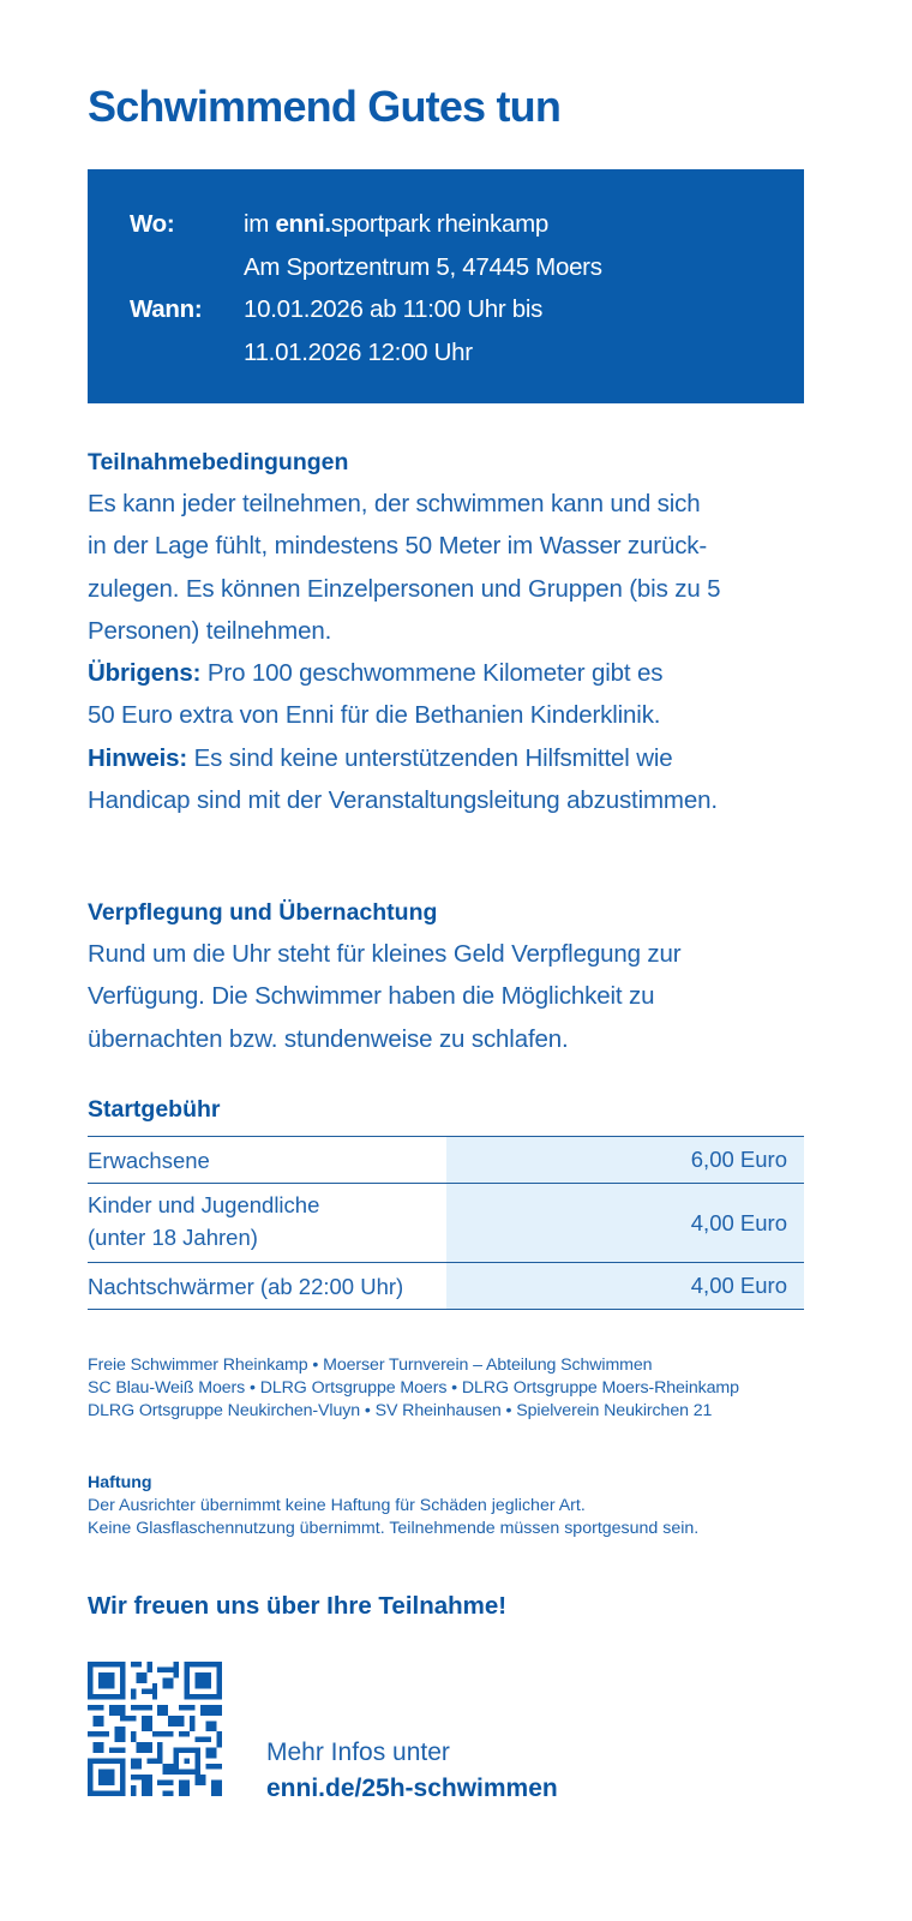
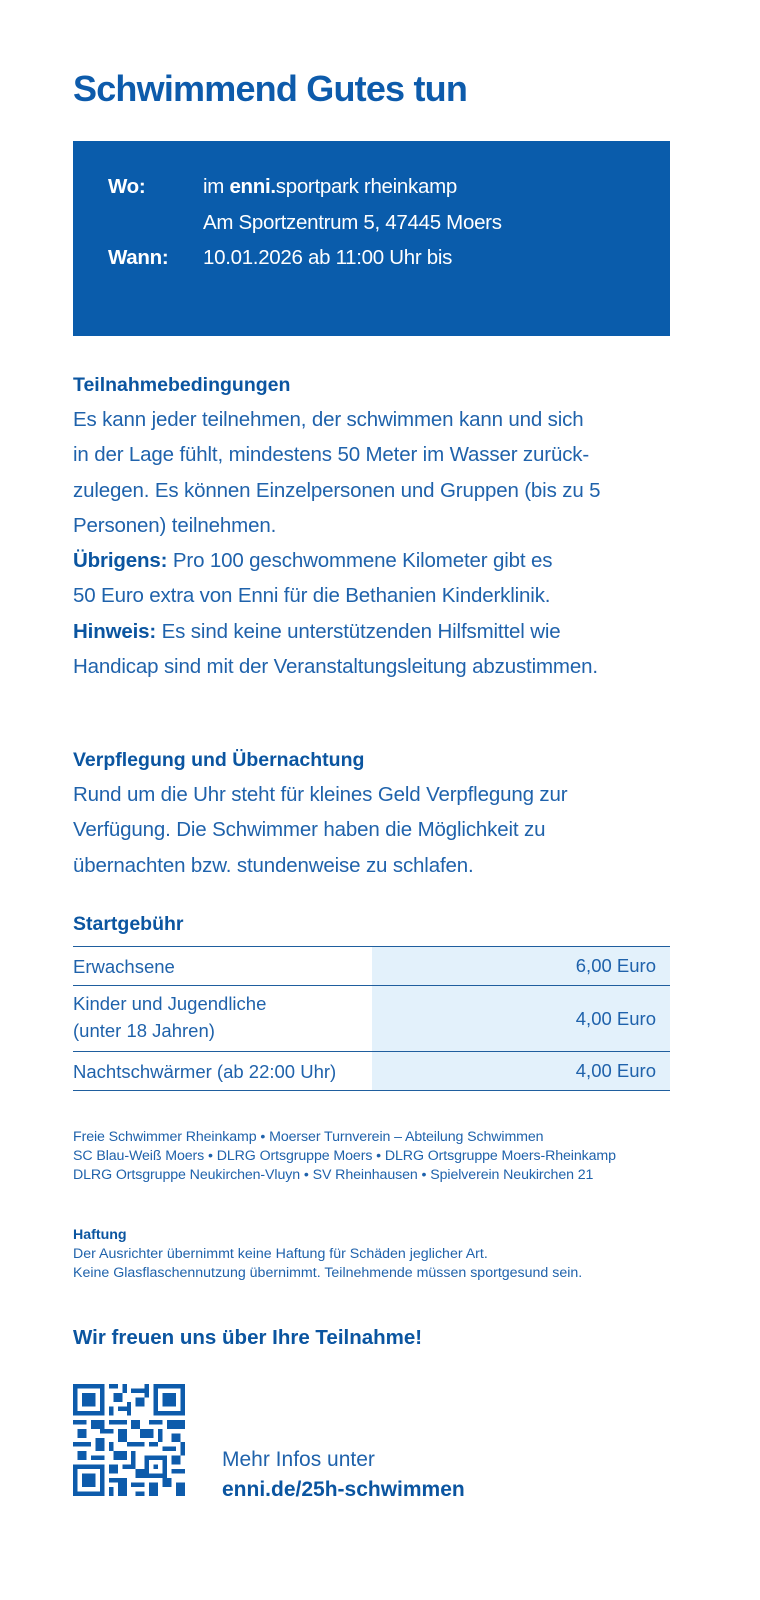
  Schwimmend Gutes tun
  Wo:
  im enni.sportpark rheinkamp
  Am Sportzentrum 5, 47445 Moers
  Wann:
  10.01.2026 ab 11:00 Uhr bis
- 11.01.2026 12:00 Uhr
  Teilnahmebedingungen
  Es kann jeder teilnehmen, der schwimmen kann und sich
  in der Lage fühlt, mindestens 50 Meter im Wasser zurück-
  zulegen. Es können Einzelpersonen und Gruppen (bis zu 5
  Personen) teilnehmen.
  Übrigens: Pro 100 geschwommene Kilometer gibt es
  50 Euro extra von Enni für die Bethanien Kinderklinik.
  Hinweis: Es sind keine unterstützenden Hilfsmittel wie
  Handicap sind mit der Veranstaltungsleitung abzustimmen.
  Verpflegung und Übernachtung
  Rund um die Uhr steht für kleines Geld Verpflegung zur
  Verfügung. Die Schwimmer haben die Möglichkeit zu
  übernachten bzw. stundenweise zu schlafen.
  Startgebühr
  Erwachsene
  6,00 Euro
  Kinder und Jugendliche
  (unter 18 Jahren)
  4,00 Euro
  Nachtschwärmer (ab 22:00 Uhr)
  4,00 Euro
  Freie Schwimmer Rheinkamp • Moerser Turnverein – Abteilung Schwimmen
  SC Blau-Weiß Moers • DLRG Ortsgruppe Moers • DLRG Ortsgruppe Moers-Rheinkamp
  DLRG Ortsgruppe Neukirchen-Vluyn • SV Rheinhausen • Spielverein Neukirchen 21
  Haftung
  Der Ausrichter übernimmt keine Haftung für Schäden jeglicher Art.
  Keine Glasflaschennutzung übernimmt. Teilnehmende müssen sportgesund sein.
  Wir freuen uns über Ihre Teilnahme!
  Mehr Infos unter
  enni.de/25h-schwimmen
